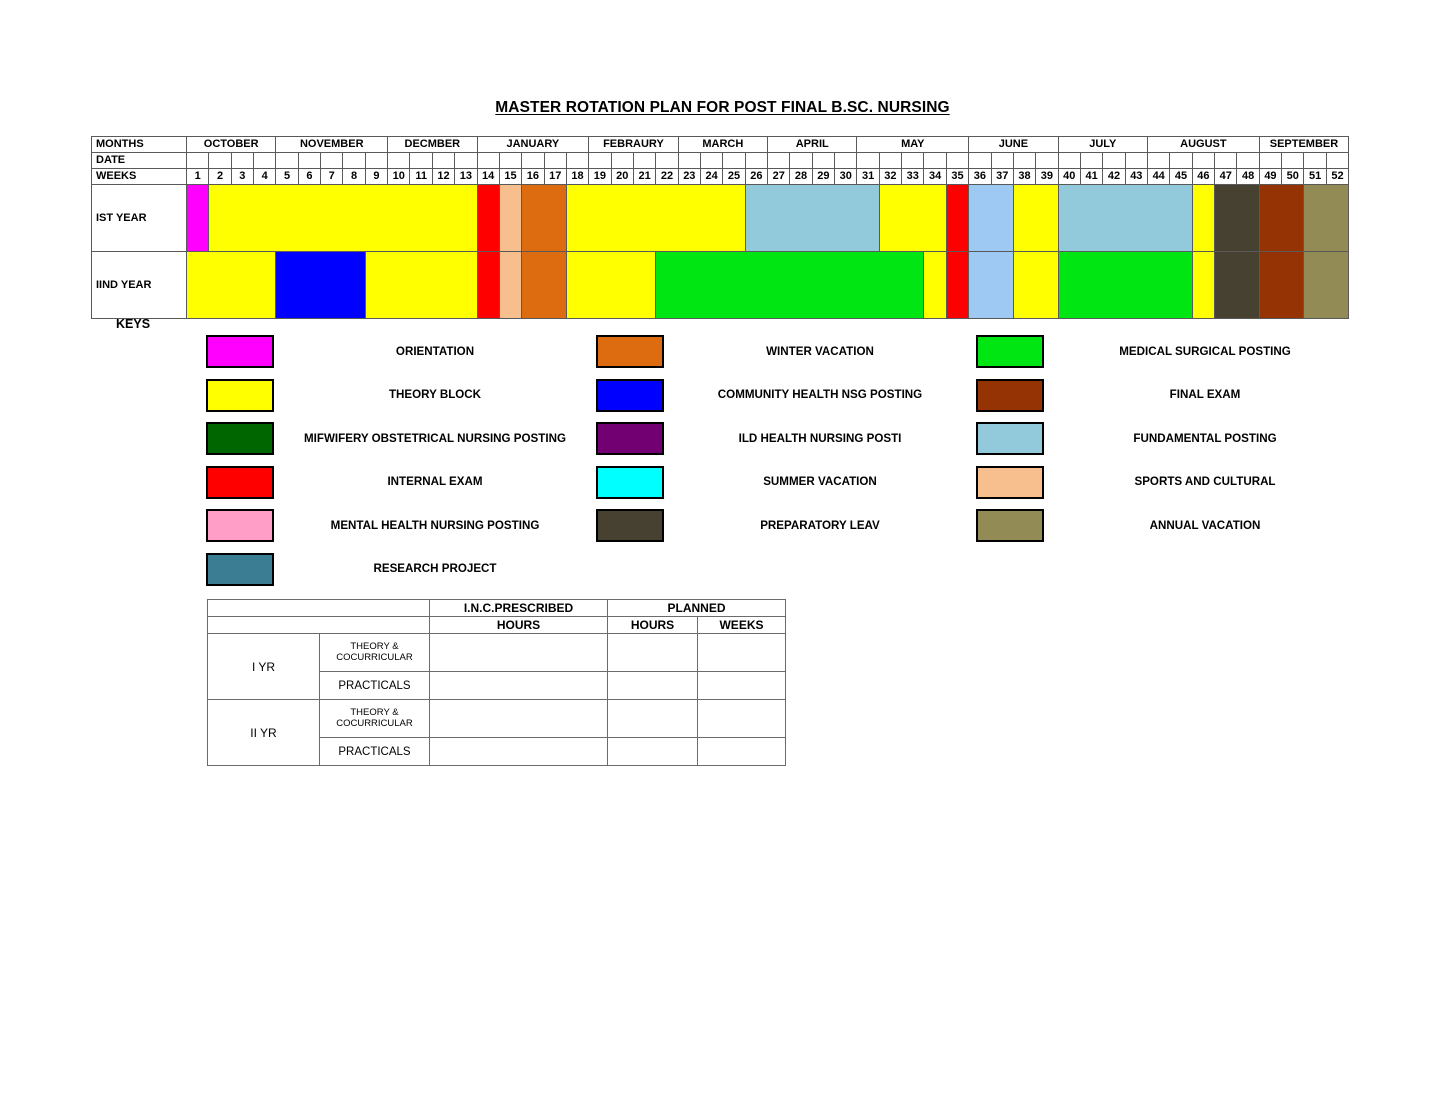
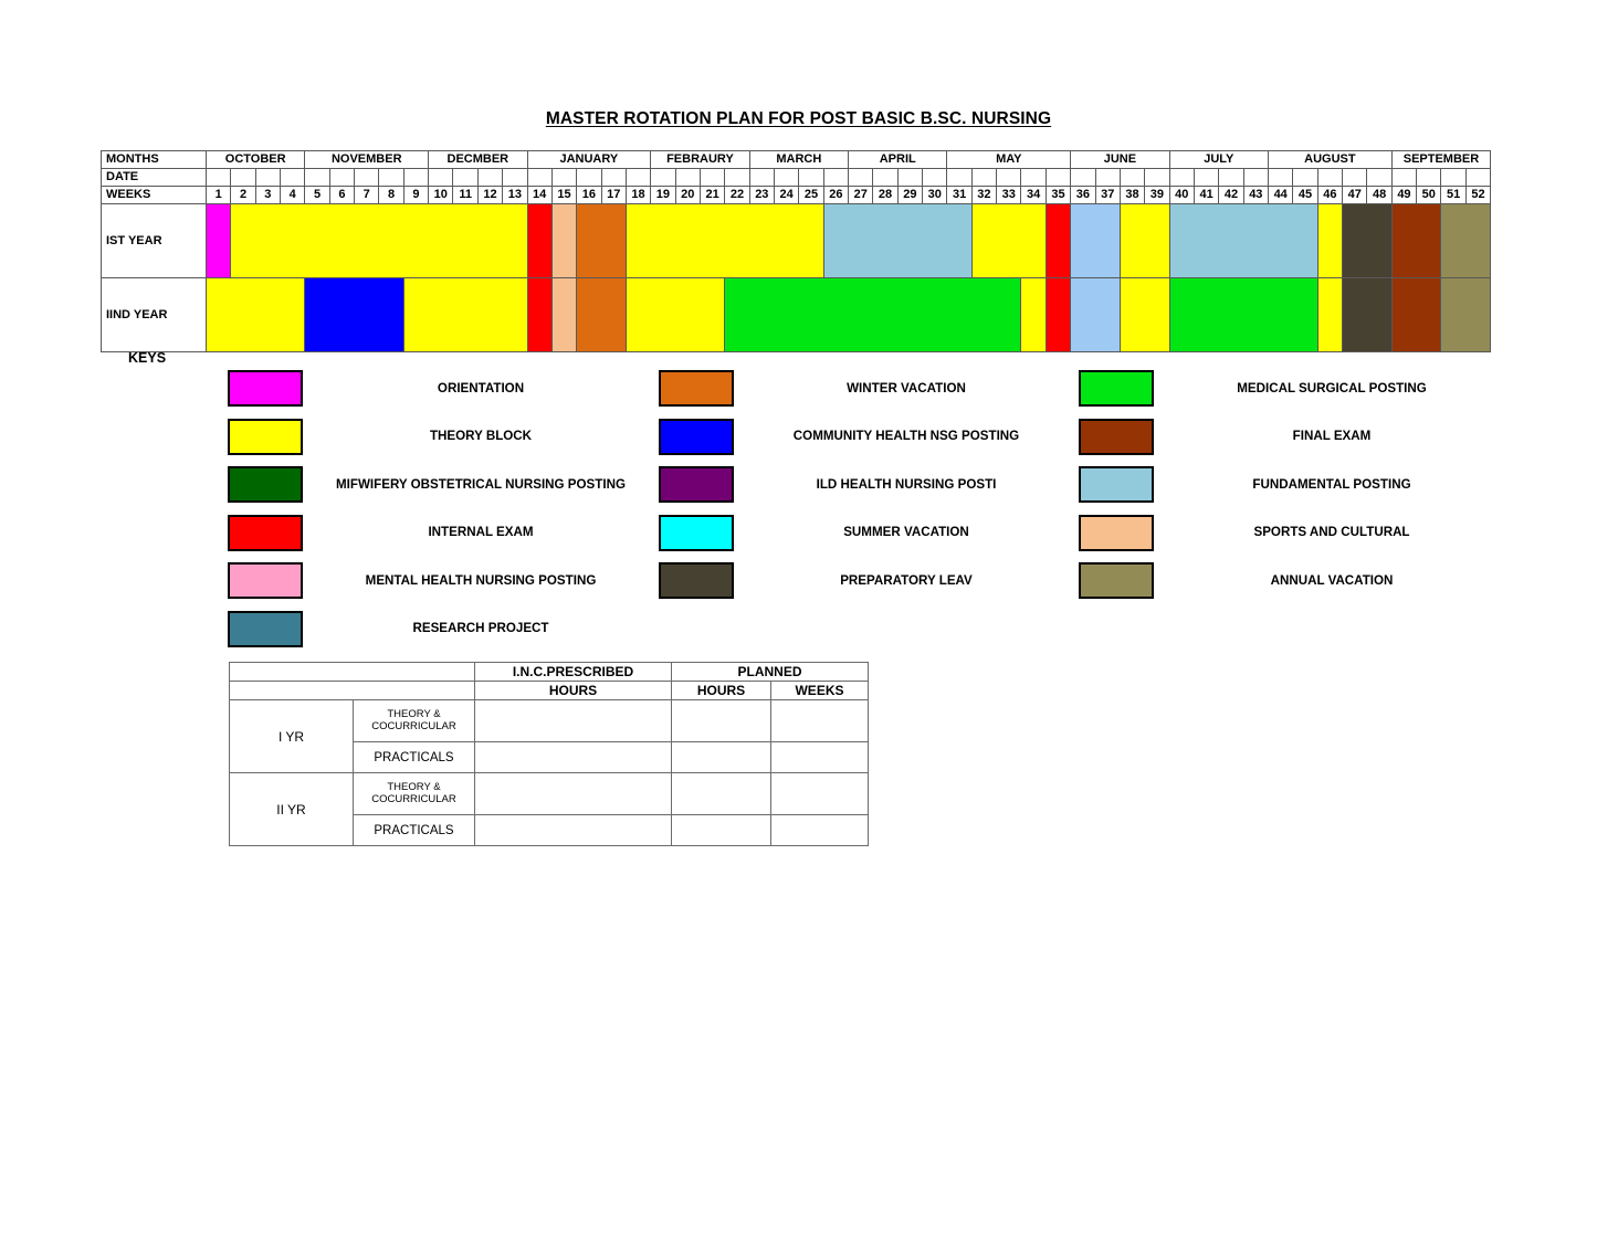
- MASTER ROTATION PLAN FOR POST FINAL B.SC. NURSING
+ MASTER ROTATION PLAN FOR POST BASIC B.SC. NURSING
  MONTHS	OCTOBER	NOVEMBER	DECMBER	JANUARY	FEBRAURY	MARCH	APRIL	MAY	JUNE	JULY	AUGUST	SEPTEMBER
  DATE
  WEEKS	1	2	3	4	5	6	7	8	9	10	11	12	13	14	15	16	17	18	19	20	21	22	23	24	25	26	27	28	29	30	31	32	33	34	35	36	37	38	39	40	41	42	43	44	45	46	47	48	49	50	51	52
  IST YEAR
  IIND YEAR
  KEYS
  ORIENTATION
  WINTER VACATION
  MEDICAL SURGICAL POSTING
  THEORY BLOCK
  COMMUNITY HEALTH NSG POSTING
  FINAL EXAM
  MIFWIFERY OBSTETRICAL NURSING POSTING
  ILD HEALTH NURSING POSTI
  FUNDAMENTAL POSTING
  INTERNAL EXAM
  SUMMER VACATION
  SPORTS AND CULTURAL
  MENTAL HEALTH NURSING POSTING
  PREPARATORY LEAV
  ANNUAL VACATION
  RESEARCH PROJECT
  	I.N.C.PRESCRIBED	PLANNED
  	HOURS	HOURS	WEEKS
  I YR	THEORY & COCURRICULAR
  PRACTICALS
  II YR	THEORY & COCURRICULAR
  PRACTICALS
